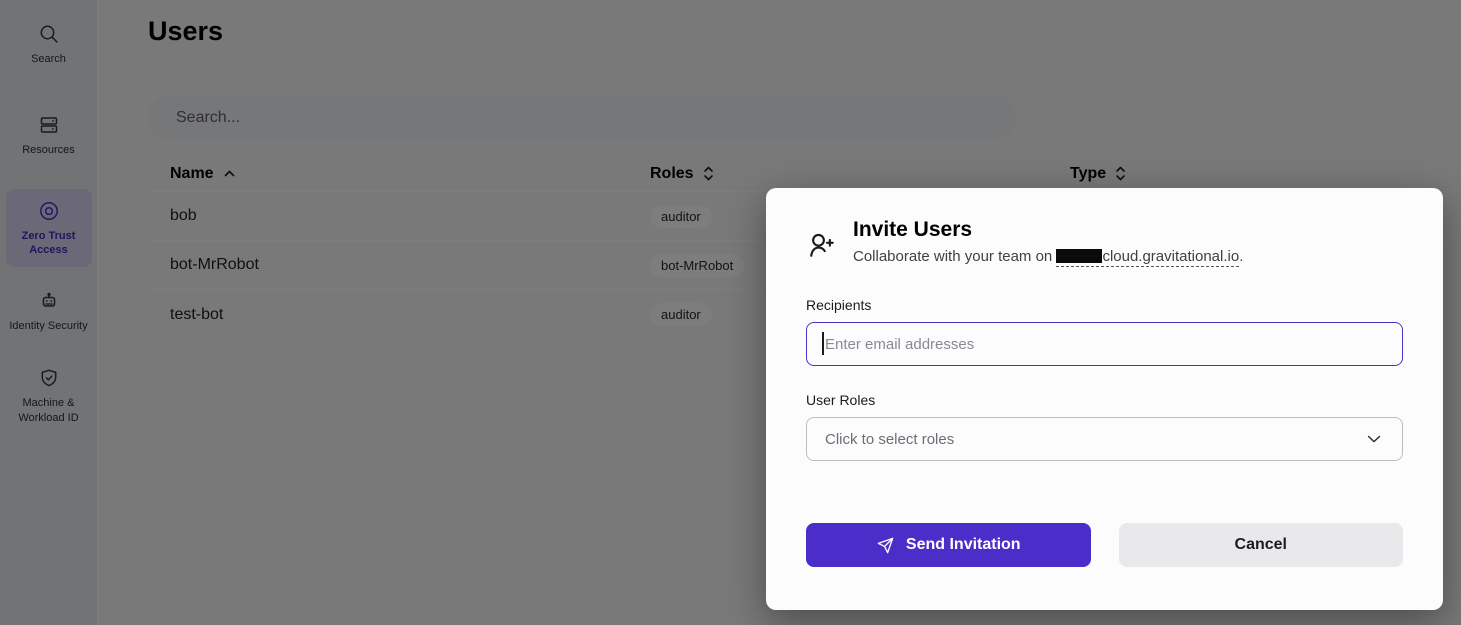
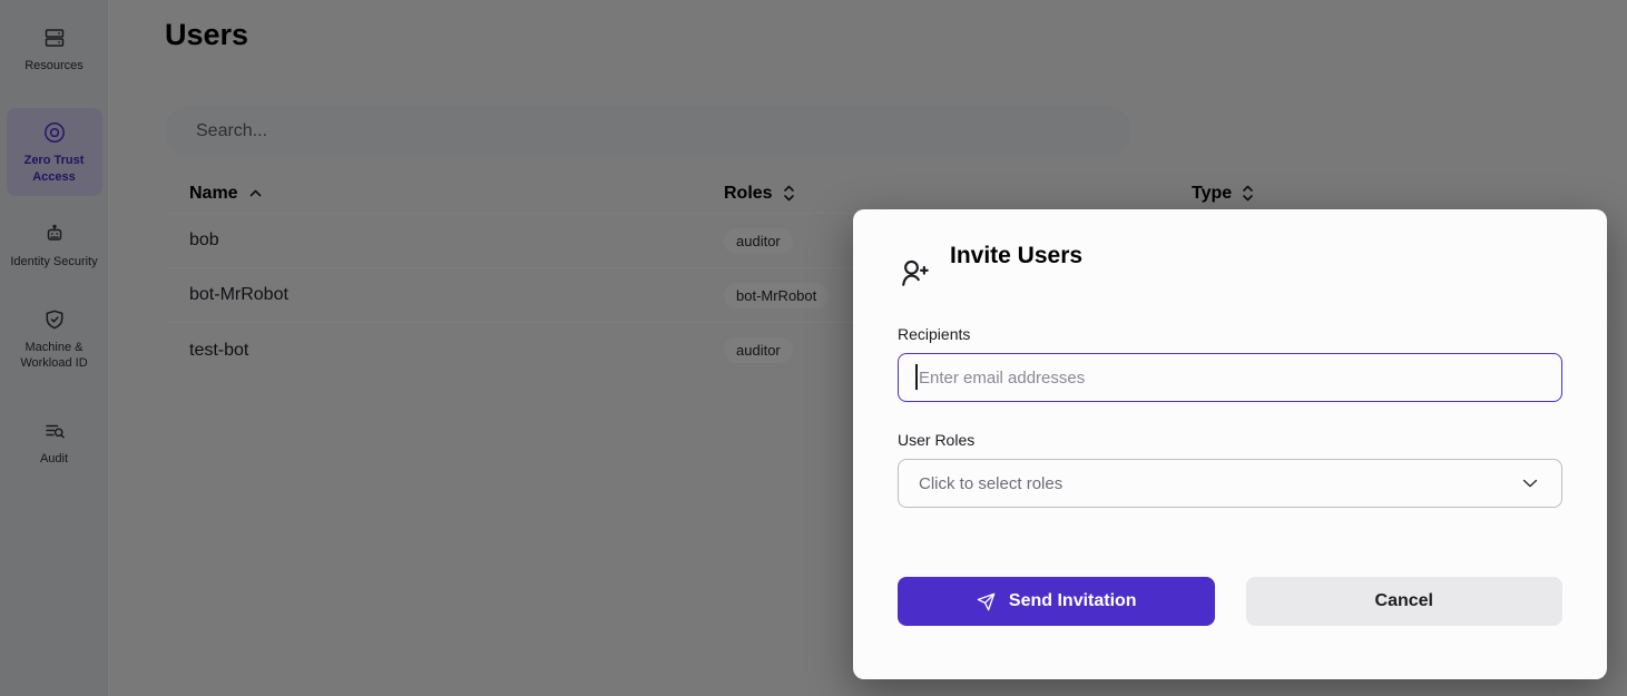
- Search
  Resources
  Zero Trust Access
  Identity Security
  Machine & Workload ID
+ Audit
  Users
  Search...
  Name
  Roles
  Type
  bob
  auditor
  bot-MrRobot
  bot-MrRobot
  test-bot
  auditor
  Invite Users
- Collaborate with your team on cloud.gravitational.io.
  Recipients
  Enter email addresses
  User Roles
  Click to select roles
  Send Invitation
  Cancel
